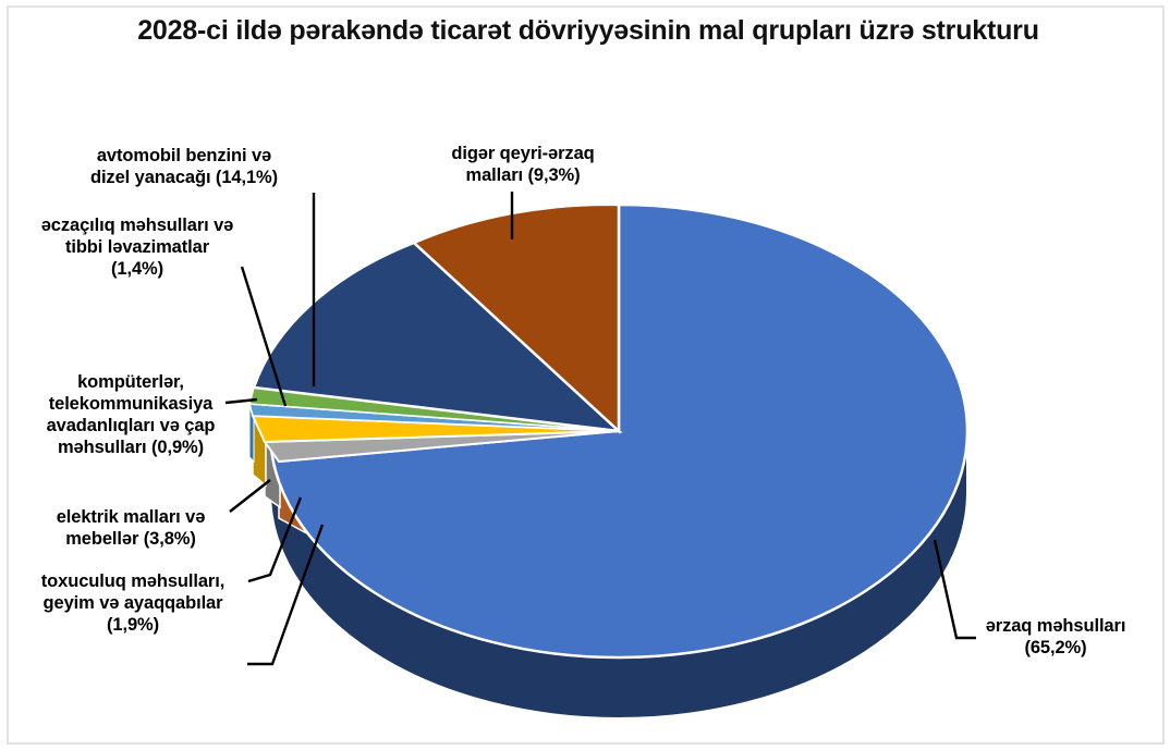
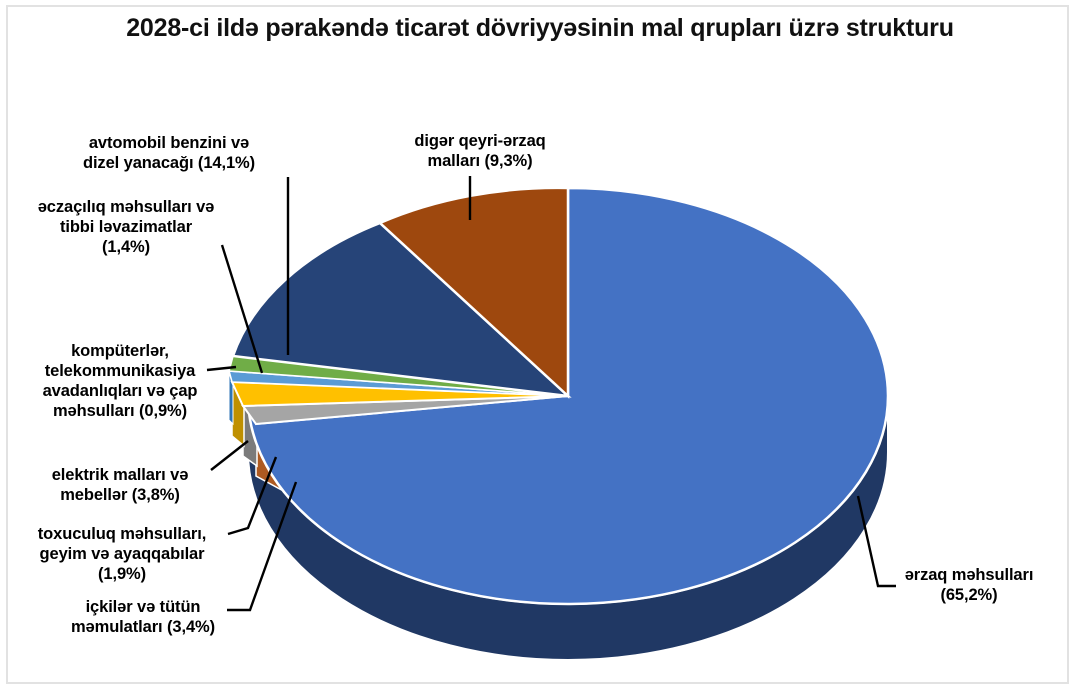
  2028-ci ildə pərakəndə ticarət dövriyyəsinin mal qrupları üzrə strukturu
  avtomobil benzini və
  dizel yanacağı (14,1%)
  əczaçılıq məhsulları və
  tibbi ləvazimatlar
  (1,4%)
  kompüterlər,
  telekommunikasiya
  avadanlıqları və çap
  məhsulları (0,9%)
  elektrik malları və
  mebellər (3,8%)
  toxuculuq məhsulları,
  geyim və ayaqqabılar
  (1,9%)
+ içkilər və tütün
+ məmulatları (3,4%)
  digər qeyri-ərzaq
  malları (9,3%)
  ərzaq məhsulları
  (65,2%)
